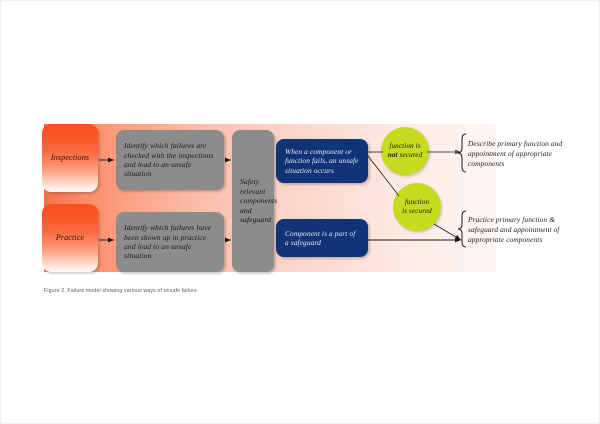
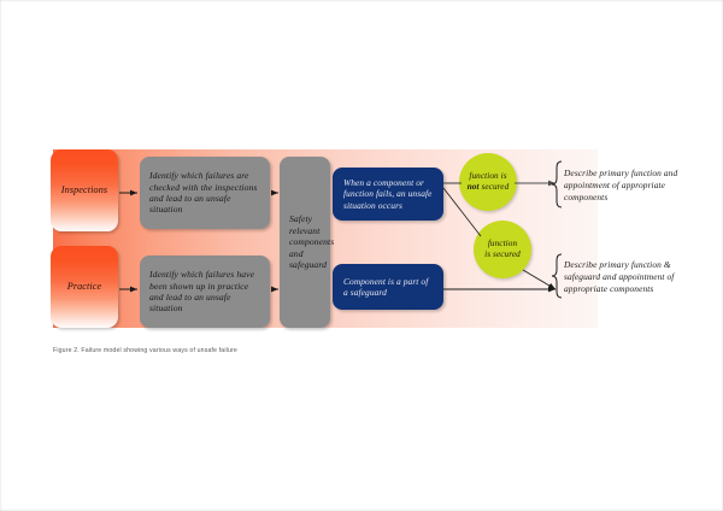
  Inspections
  Practice
  Identify which failures are checked with the inspections and lead to an unsafe situation
  Identify which failures have been shown up in practice and lead to an unsafe situation
  Safety relevant components and safeguard
  When a component or function fails, an unsafe situation occurs
  Component is a part of a safeguard
  function is
  not secured
  function
  is secured
  Describe primary function and appointment of appropriate components
- Practice primary function & safeguard and appointment of appropriate components
+ Describe primary function & safeguard and appointment of appropriate components
